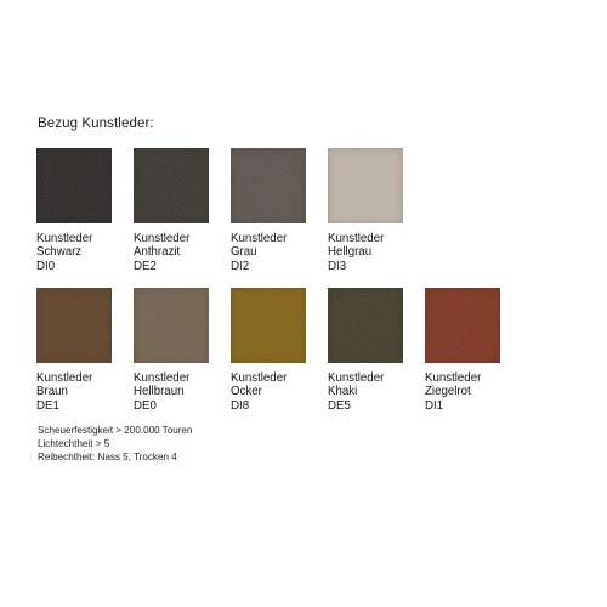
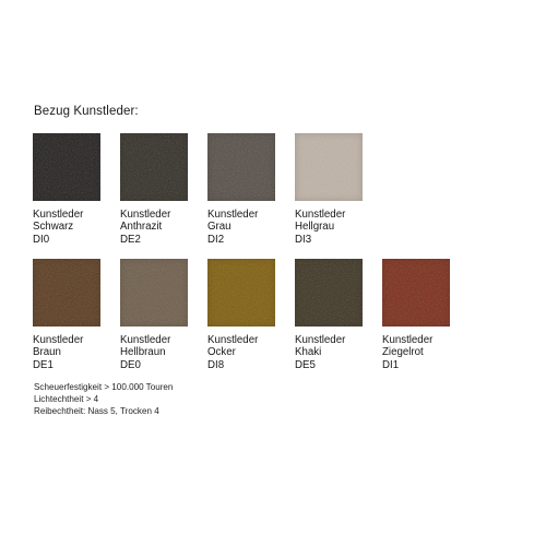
  Bezug Kunstleder:
  Kunstleder
  Schwarz
  DI0
  Kunstleder
  Anthrazit
  DE2
  Kunstleder
  Grau
  DI2
  Kunstleder
  Hellgrau
  DI3
  Kunstleder
  Braun
  DE1
  Kunstleder
  Hellbraun
  DE0
  Kunstleder
  Ocker
  DI8
  Kunstleder
  Khaki
  DE5
  Kunstleder
  Ziegelrot
  DI1
- Scheuerfestigkeit > 200.000 Touren
+ Scheuerfestigkeit > 100.000 Touren
- Lichtechtheit > 5
+ Lichtechtheit > 4
  Reibechtheit: Nass 5, Trocken 4
